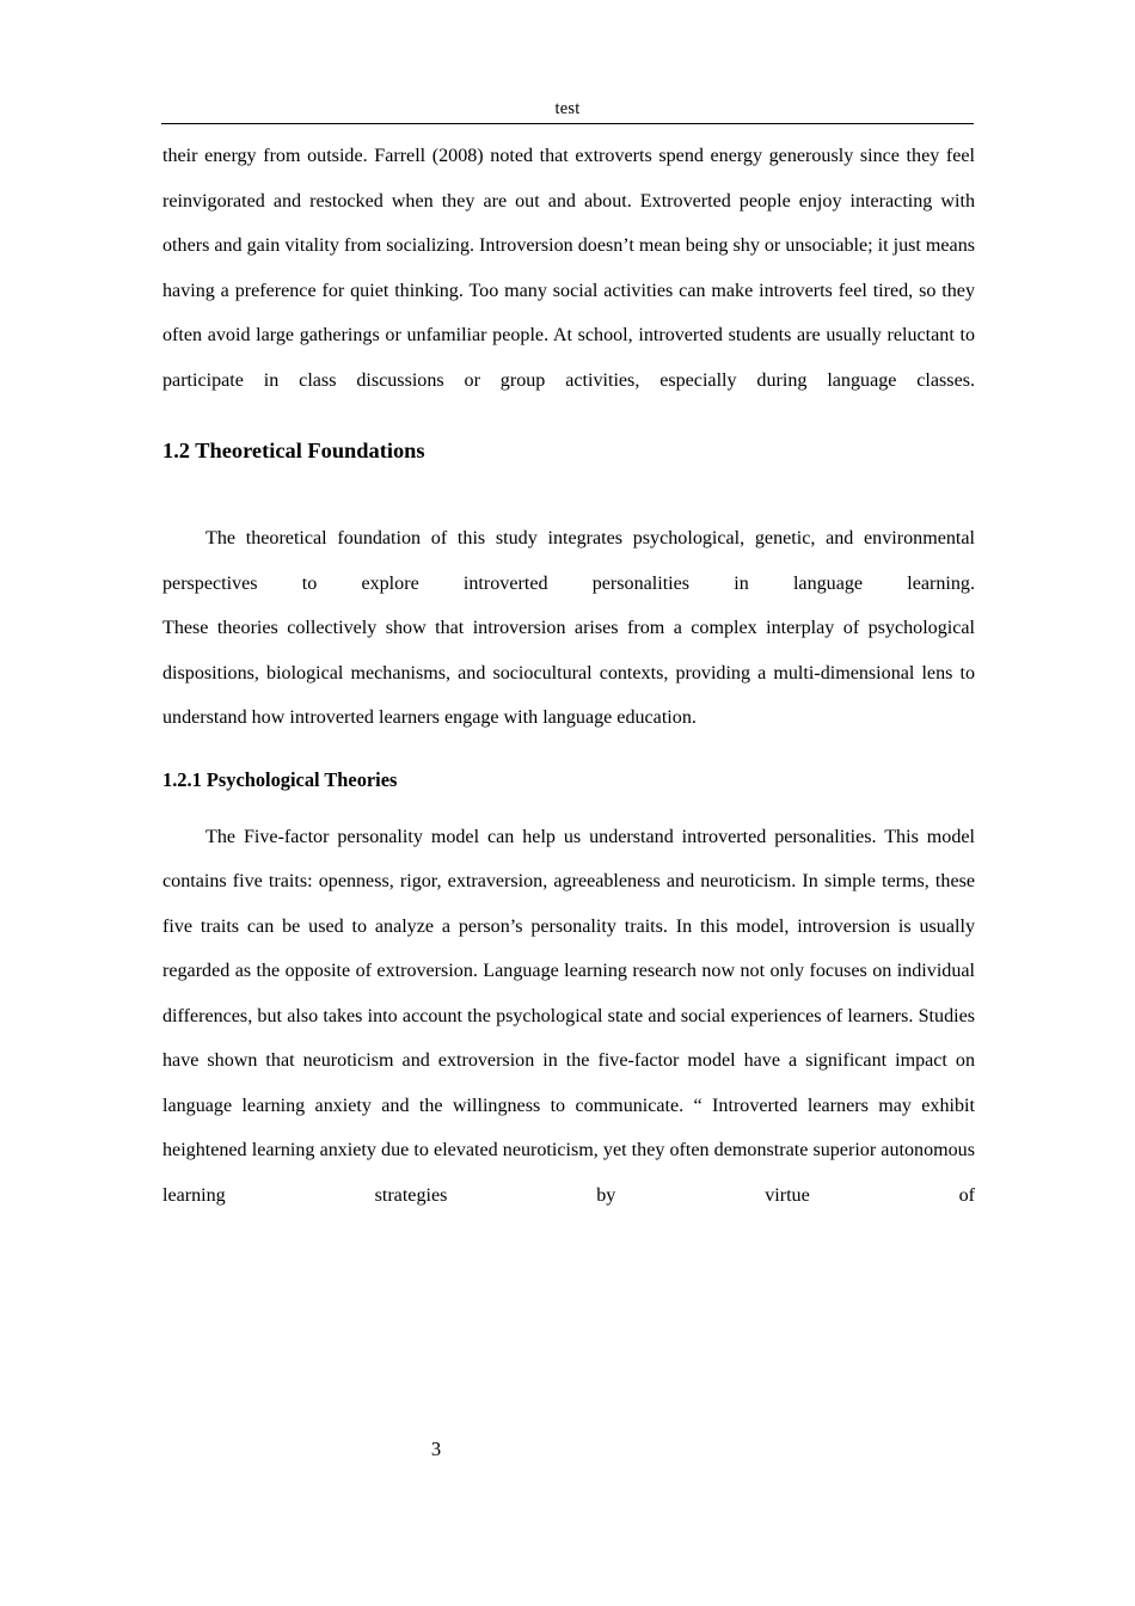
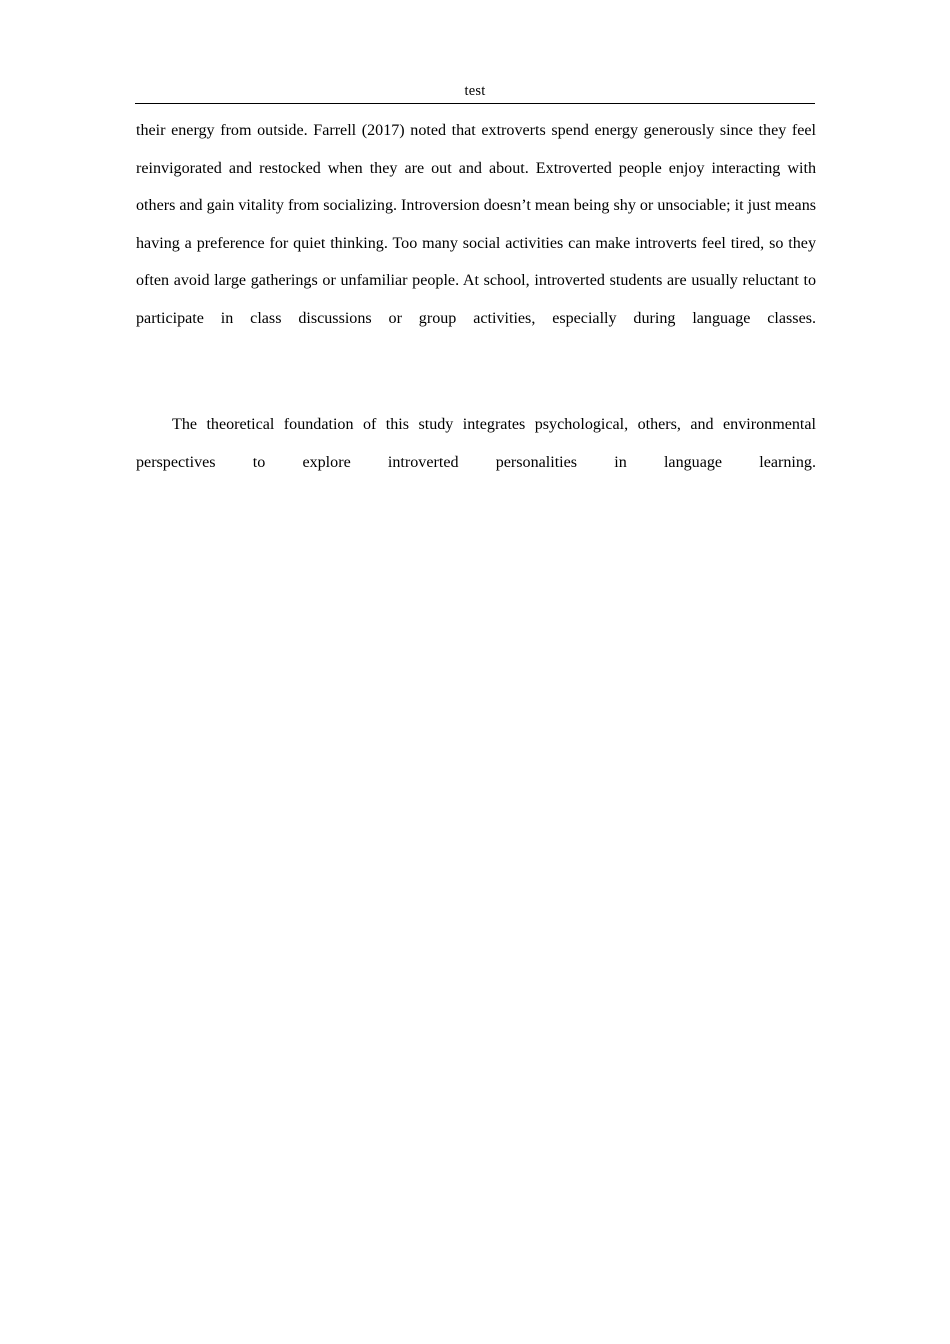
  test
- their energy from outside. Farrell (2008) noted that extroverts spend energy generously since they feel reinvigorated and restocked when they are out and about. Extroverted people enjoy interacting with others and gain vitality from socializing. Introversion doesn’t mean being shy or unsociable; it just means having a preference for quiet thinking. Too many social activities can make introverts feel tired, so they often avoid large gatherings or unfamiliar people. At school, introverted students are usually reluctant to participate in class discussions or group activities, especially during language classes.
+ their energy from outside. Farrell (2017) noted that extroverts spend energy generously since they feel reinvigorated and restocked when they are out and about. Extroverted people enjoy interacting with others and gain vitality from socializing. Introversion doesn’t mean being shy or unsociable; it just means having a preference for quiet thinking. Too many social activities can make introverts feel tired, so they often avoid large gatherings or unfamiliar people. At school, introverted students are usually reluctant to participate in class discussions or group activities, especially during language classes.
- 1.2 Theoretical Foundations
- The theoretical foundation of this study integrates psychological, genetic, and environmental perspectives to explore introverted personalities in language learning.
+ The theoretical foundation of this study integrates psychological, others, and environmental perspectives to explore introverted personalities in language learning.
- These theories collectively show that introversion arises from a complex interplay of psychological dispositions, biological mechanisms, and sociocultural contexts, providing a multi-dimensional lens to understand how introverted learners engage with language education.
- 1.2.1 Psychological Theories
- The Five-factor personality model can help us understand introverted personalities. This model contains five traits: openness, rigor, extraversion, agreeableness and neuroticism. In simple terms, these five traits can be used to analyze a person’s personality traits. In this model, introversion is usually regarded as the opposite of extroversion. Language learning research now not only focuses on individual differences, but also takes into account the psychological state and social experiences of learners. Studies have shown that neuroticism and extroversion in the five-factor model have a significant impact on language learning anxiety and the willingness to communicate. “ Introverted learners may exhibit heightened learning anxiety due to elevated neuroticism, yet they often demonstrate superior autonomous learning strategies by virtue of
- 3
